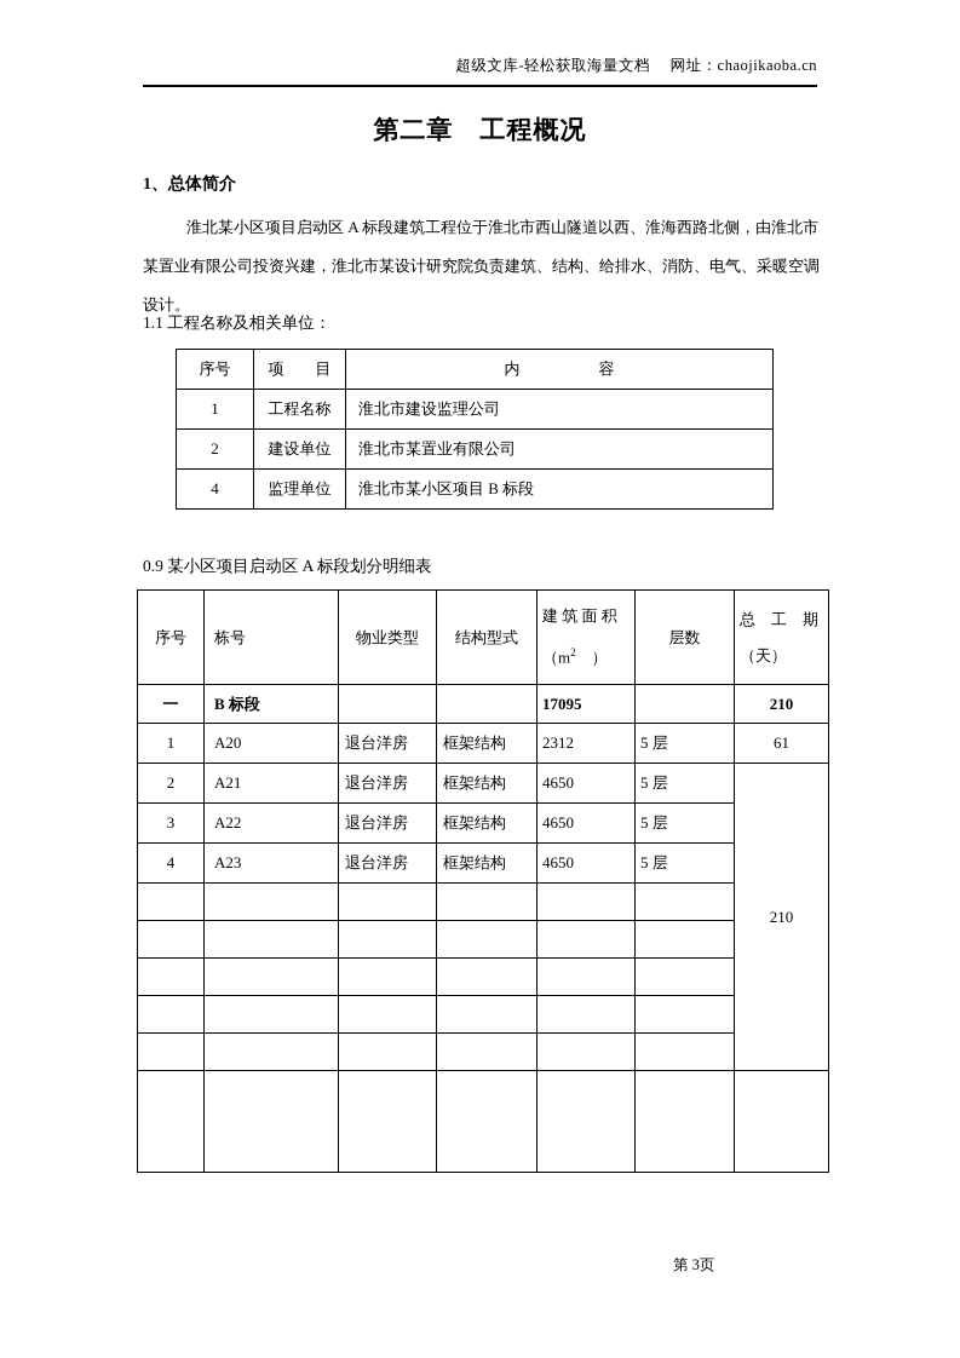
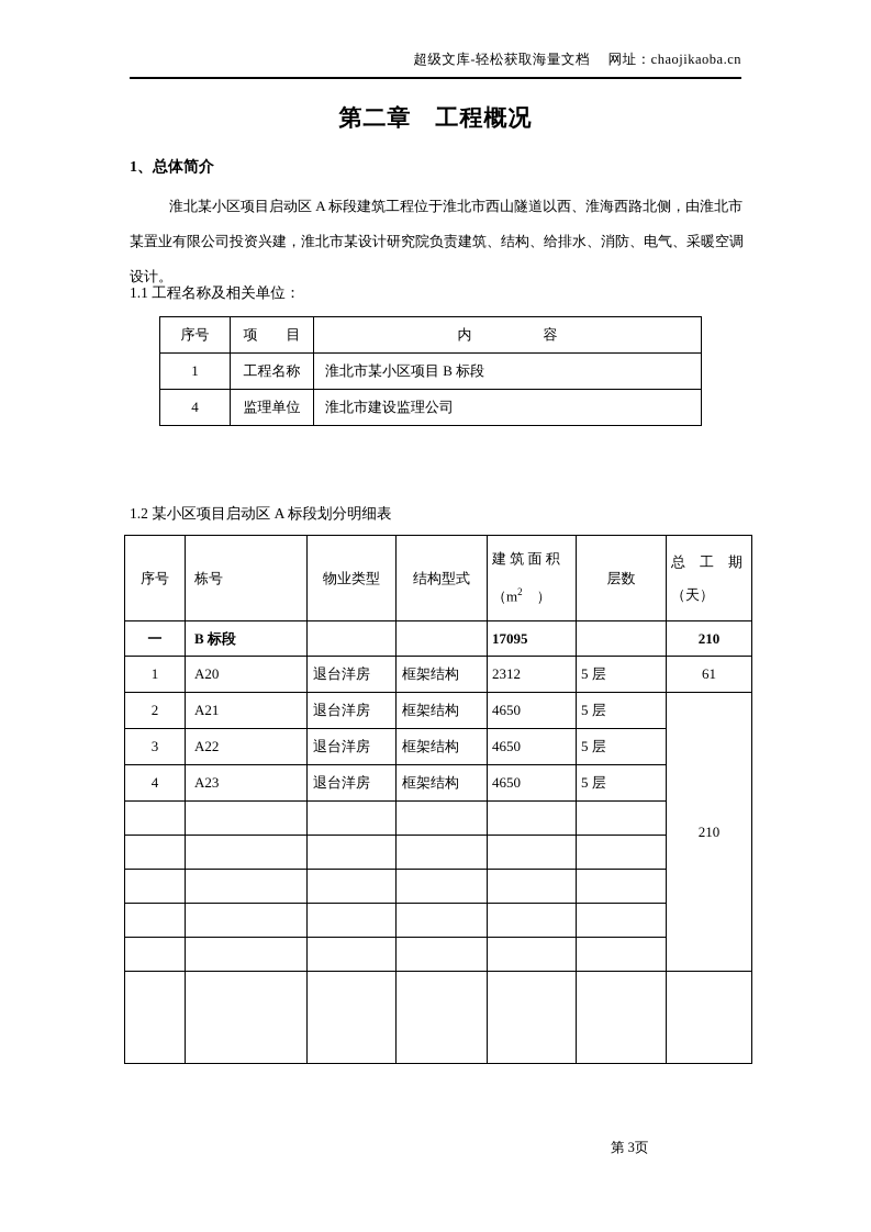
  超级文库-轻松获取海量文档 网址：chaojikaoba.cn
  第二章 工程概况
  1、总体简介
  淮北某小区项目启动区 A 标段建筑工程位于淮北市西山隧道以西、淮海西路北侧，由淮北市
  某置业有限公司投资兴建，淮北市某设计研究院负责建筑、结构、给排水、消防、电气、采暖空调
  设计。
  1.1 工程名称及相关单位：
  序号	项 目	内 容
- 1	工程名称	淮北市建设监理公司
+ 1	工程名称	淮北市某小区项目 B 标段
- 2	建设单位	淮北市某置业有限公司
- 4	监理单位	淮北市某小区项目 B 标段
+ 4	监理单位	淮北市建设监理公司
- 0.9 某小区项目启动区 A 标段划分明细表
+ 1.2 某小区项目启动区 A 标段划分明细表
  序号	栋号	物业类型	结构型式	建 筑 面 积 （m2 ）	层数	总 工 期 （天）
  一	B 标段			17095		210
  1	A20	退台洋房	框架结构	2312	5 层	61
  2	A21	退台洋房	框架结构	4650	5 层	210
  3	A22	退台洋房	框架结构	4650	5 层
  4	A23	退台洋房	框架结构	4650	5 层
  第 3页
